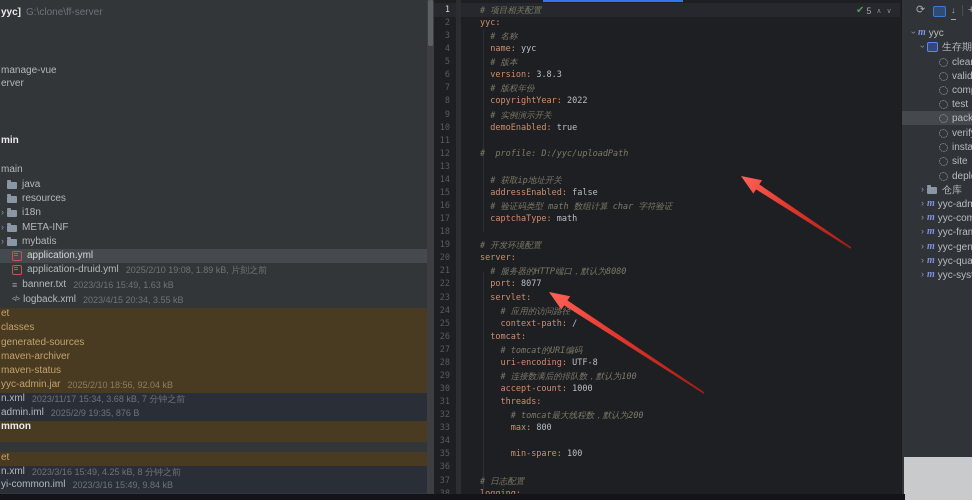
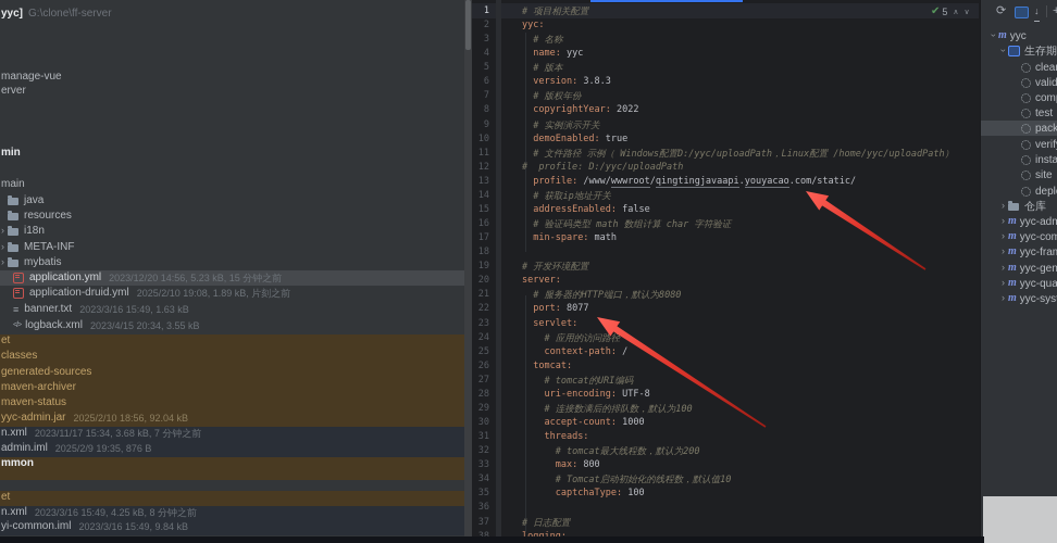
  yyc] G:\clone\ff-server
  manage-vue
  erver
  min
  main
  java
  resources
  ›
  i18n
  ›
  META-INF
  ›
  mybatis
  application.yml
+ 2023/12/20 14:56, 5.23 kB, 15 分钟之前
  application-druid.yml
  2025/2/10 19:08, 1.89 kB, 片刻之前
  ≡
  banner.txt
  2023/3/16 15:49, 1.63 kB
  logback.xml
  2023/4/15 20:34, 3.55 kB
  et
  classes
  generated-sources
  maven-archiver
  maven-status
  yyc-admin.jar
  2025/2/10 18:56, 92.04 kB
  n.xml
  2023/11/17 15:34, 3.68 kB, 7 分钟之前
  admin.iml
  2025/2/9 19:35, 876 B
  mmon
  et
  n.xml
  2023/3/16 15:49, 4.25 kB, 8 分钟之前
  yi-common.iml
  2023/3/16 15:49, 9.84 kB
  1
  # 项目相关配置
  2
  yyc:
  3
  # 名称
  4
  name: yyc
  5
  # 版本
  6
  version: 3.8.3
  7
  # 版权年份
  8
  copyrightYear: 2022
  9
  # 实例演示开关
  10
  demoEnabled: true
  11
+ # 文件路径 示例（ Windows配置D:/yyc/uploadPath，Linux配置 /home/yyc/uploadPath）
  12
  # profile: D:/yyc/uploadPath
  13
+ profile: /www/wwwroot/qingtingjavaapi.youyacao.com/static/
  14
  # 获取ip地址开关
  15
  addressEnabled: false
  16
  # 验证码类型 math 数组计算 char 字符验证
  17
- captchaType: math
+ min-spare: math
  18
  19
  # 开发环境配置
  20
  server:
  21
  # 服务器的HTTP端口，默认为8080
  22
  port: 8077
  23
  servlet:
  24
  # 应用的访问路径
  25
  context-path: /
  26
  tomcat:
  27
  # tomcat的URI编码
  28
  uri-encoding: UTF-8
  29
  # 连接数满后的排队数，默认为100
  30
  accept-count: 1000
  31
  threads:
  32
  # tomcat最大线程数，默认为200
  33
  max: 800
  34
+ # Tomcat启动初始化的线程数，默认值10
  35
- min-spare: 100
+ captchaType: 100
  36
  37
  # 日志配置
  ✔
  5
  ⟳
  ↓
  +
  m
  yyc
  生存期
  clea
  test
  verif
  insta
  site
  ›
  仓库
  ›
  m
  yyc-adm
  ›
  m
  yyc-com
  ›
  m
  ›
  m
  ›
  m
  yyc-qua
  ›
  m
  yyc-sys
